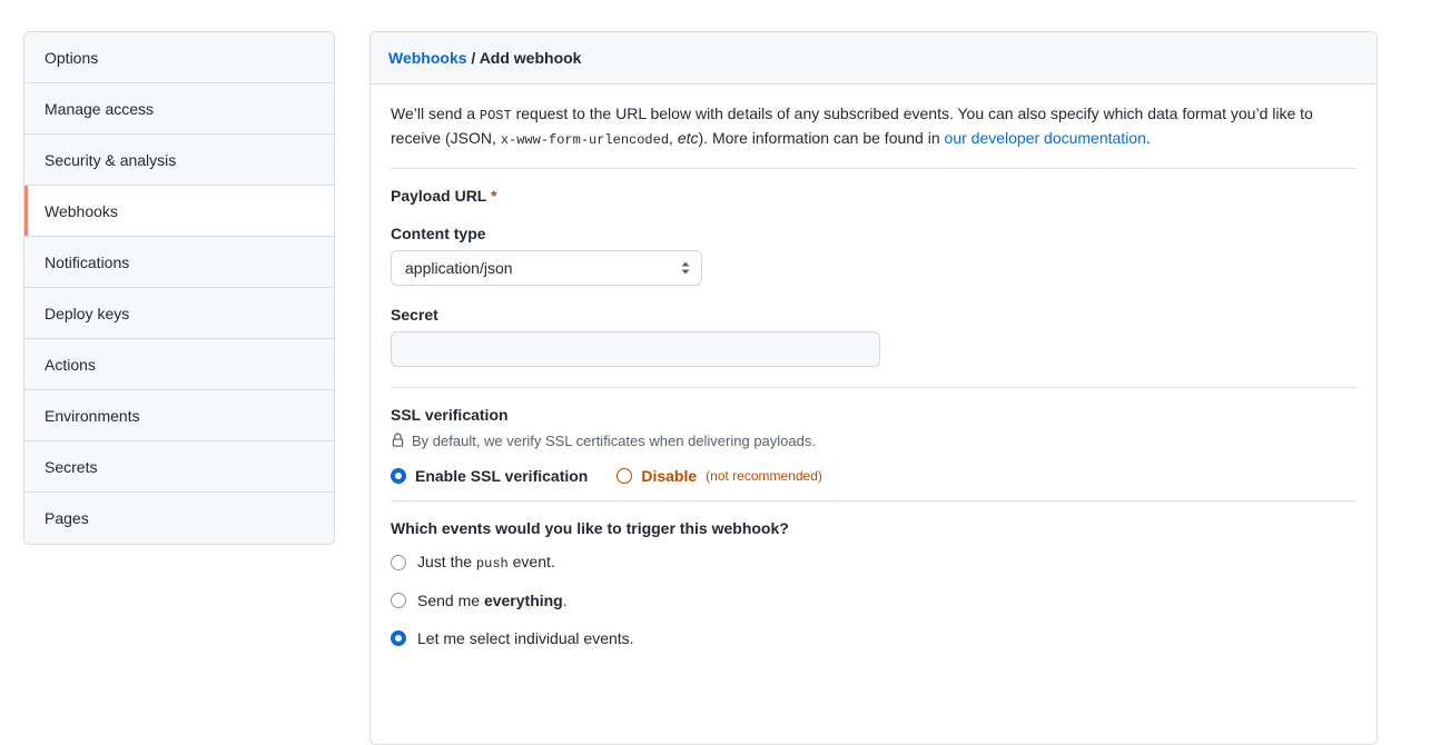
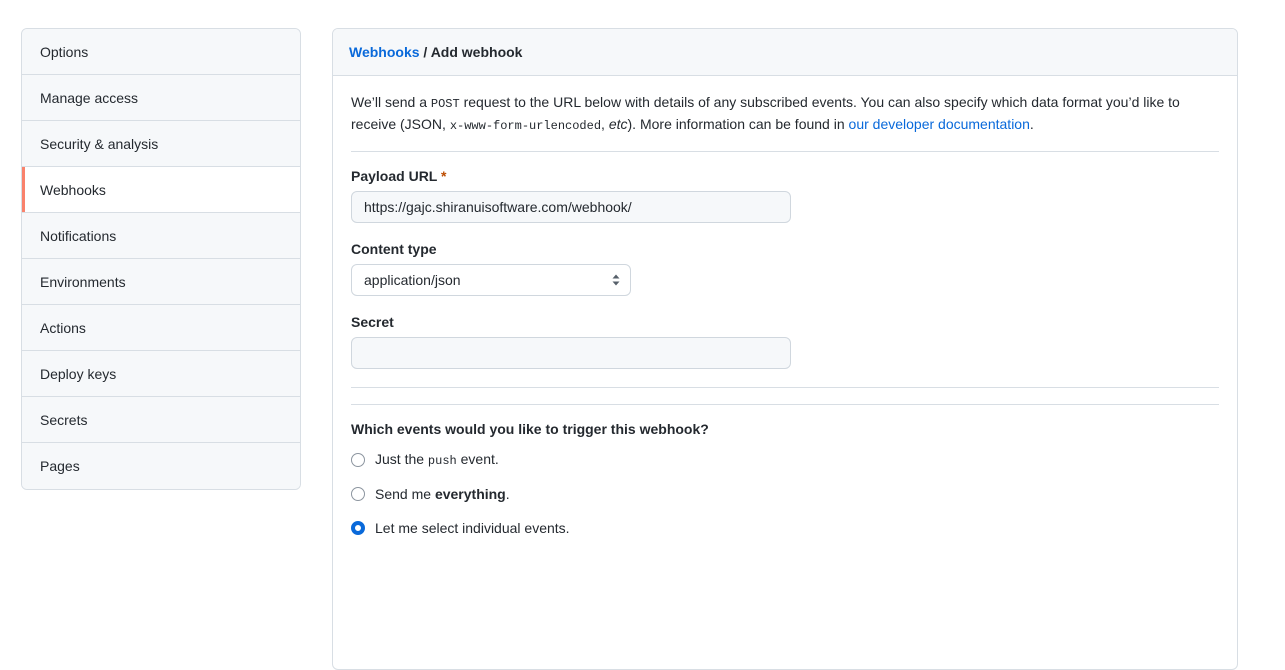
  Options
  Manage access
  Security & analysis
  Webhooks
  Notifications
- Deploy keys
+ Environments
  Actions
- Environments
+ Deploy keys
  Secrets
  Pages
  Webhooks / Add webhook
  We’ll send a POST request to the URL below with details of any subscribed events. You can also specify which data format you’d like to receive (JSON, x-www-form-urlencoded, etc). More information can be found in our developer documentation.
  Payload URL *
+ https://gajc.shiranuisoftware.com/webhook/
  Content type
  application/json
  Secret
- SSL verification
- By default, we verify SSL certificates when delivering payloads.
- Enable SSL verification
- Disable
- (not recommended)
  Which events would you like to trigger this webhook?
  Just the push event.
  Send me everything.
  Let me select individual events.
